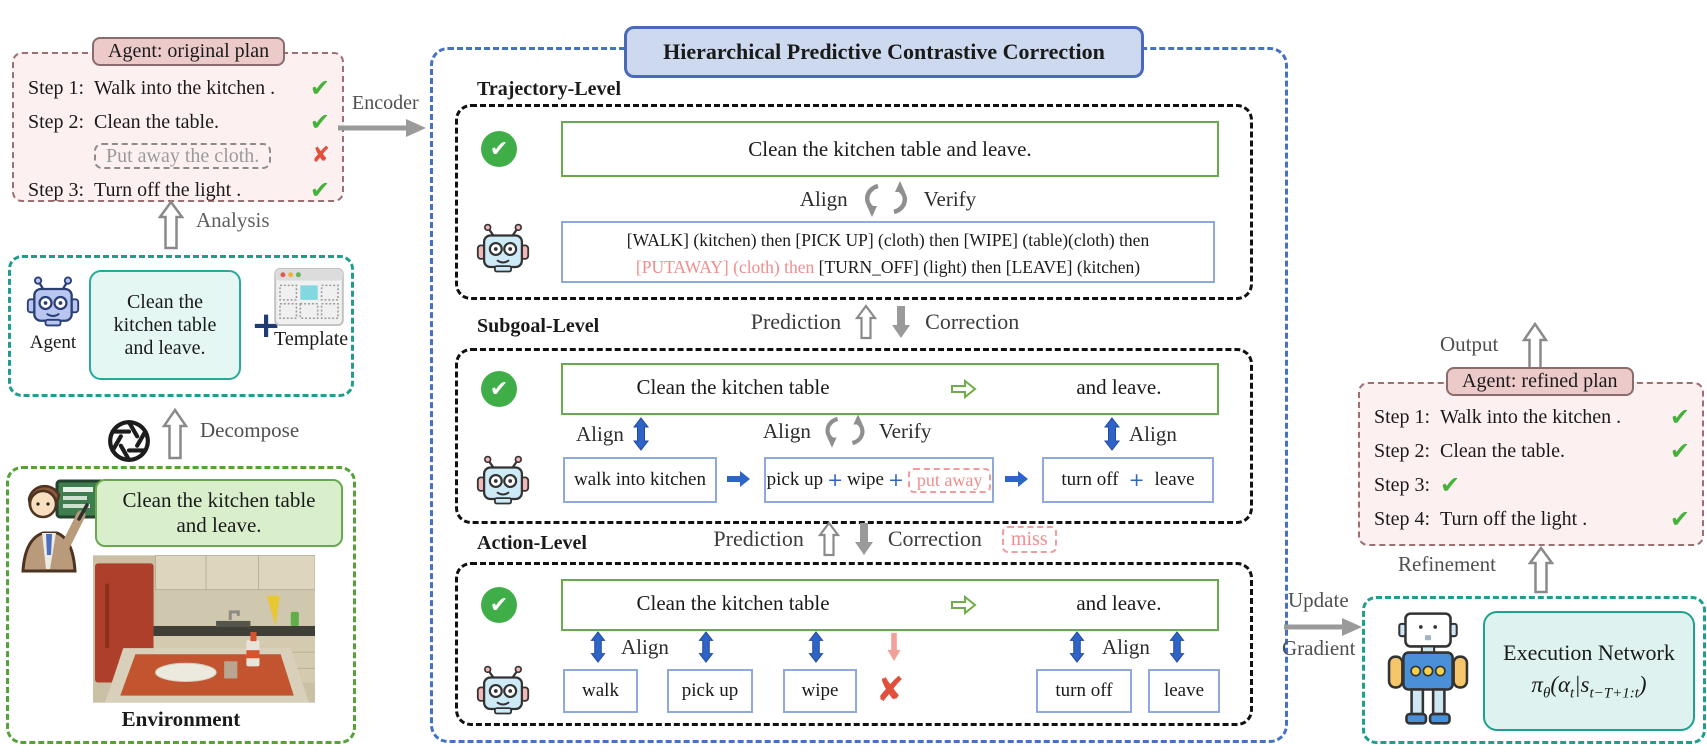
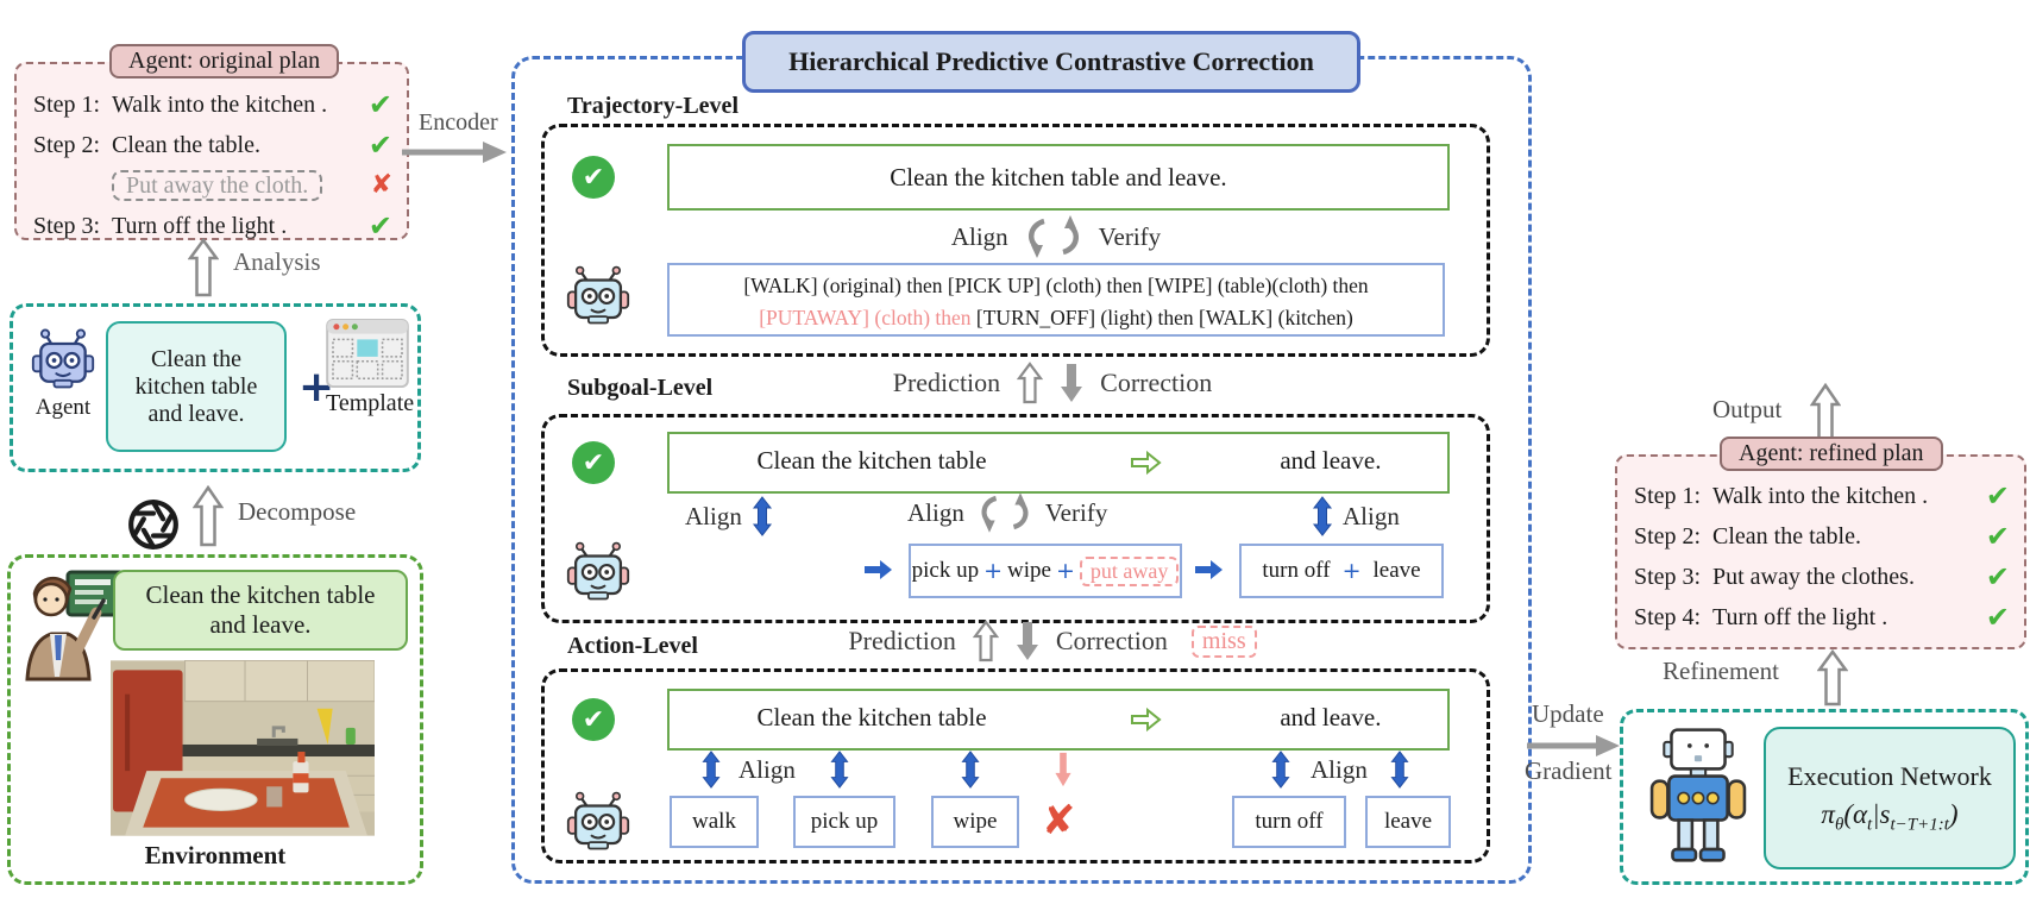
  Agent: original plan
  Step 1:
  Walk into the kitchen .
  ✔
  Step 2:
  Clean the table.
  ✔
  Put away the cloth.
  ✘
  Step 3:
  Turn off the light .
  ✔
  Analysis
  Agent
  Clean the kitchen table and leave.
  +
  Template
  Decompose
  Clean the kitchen table and leave.
  Environment
  Encoder
  Hierarchical Predictive Contrastive Correction
  Trajectory-Level
  ✔
  Clean the kitchen table and leave.
  Align
  Verify
- [WALK] (kitchen) then [PICK UP] (cloth) then [WIPE] (table)(cloth) then
+ [WALK] (original) then [PICK UP] (cloth) then [WIPE] (table)(cloth) then
- [PUTAWAY] (cloth) then [TURN_OFF] (light) then [LEAVE] (kitchen)
+ [PUTAWAY] (cloth) then [TURN_OFF] (light) then [WALK] (kitchen)
  Prediction
  Correction
  Subgoal-Level
  ✔
  Clean the kitchen table
  and leave.
  Align
  Align
  Verify
  Align
- walk into kitchen
  pick up
  +
  wipe
  +
  put away
  turn off
  +
  leave
  Prediction
  Correction
  miss
  Action-Level
  ✔
  Clean the kitchen table
  and leave.
  Align
  Align
  walk
  pick up
  wipe
  ✘
  turn off
  leave
  Update
  Gradient
  Output
  Agent: refined plan
  Step 1:
  Walk into the kitchen .
  ✔
  Step 2:
  Clean the table.
  ✔
  Step 3:
+ Put away the clothes.
  ✔
  Step 4:
  Turn off the light .
  ✔
  Refinement
  Execution Network
  πθ(αt|st−T+1:t)
